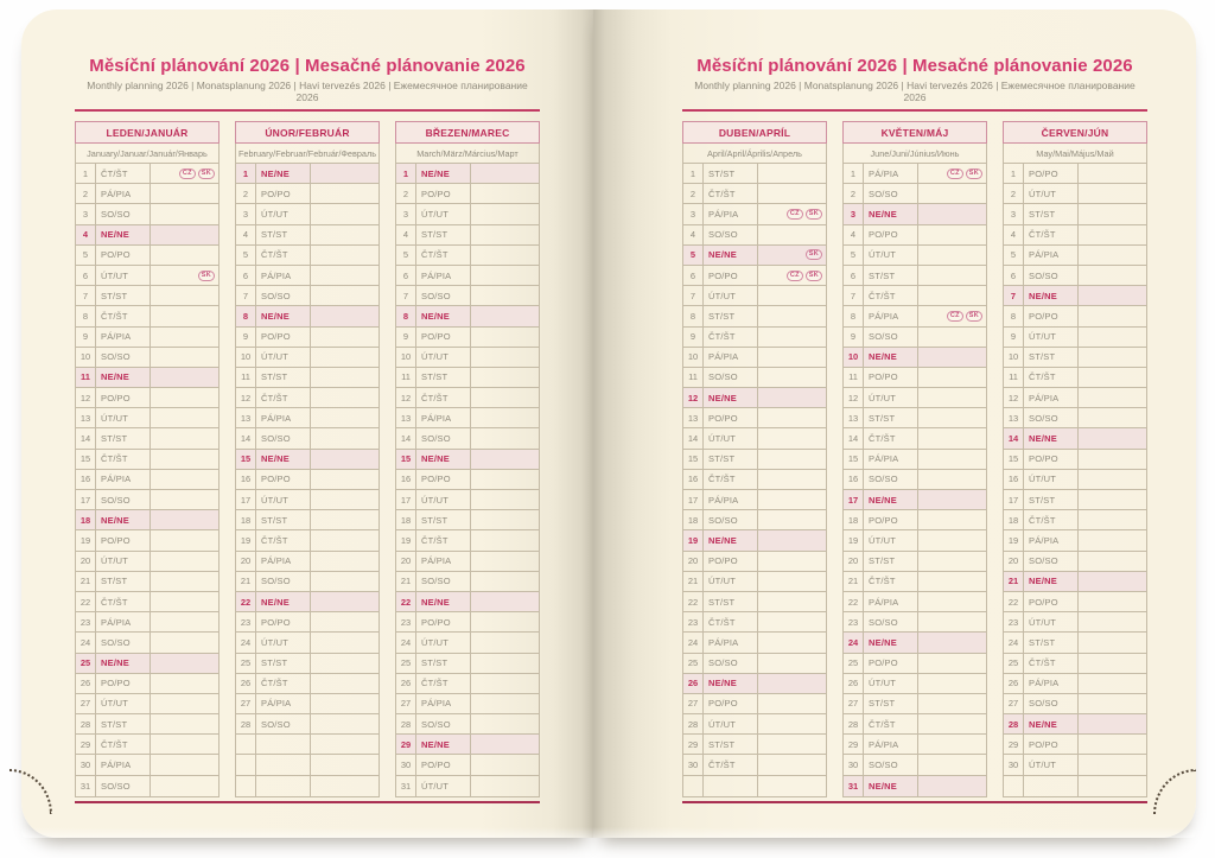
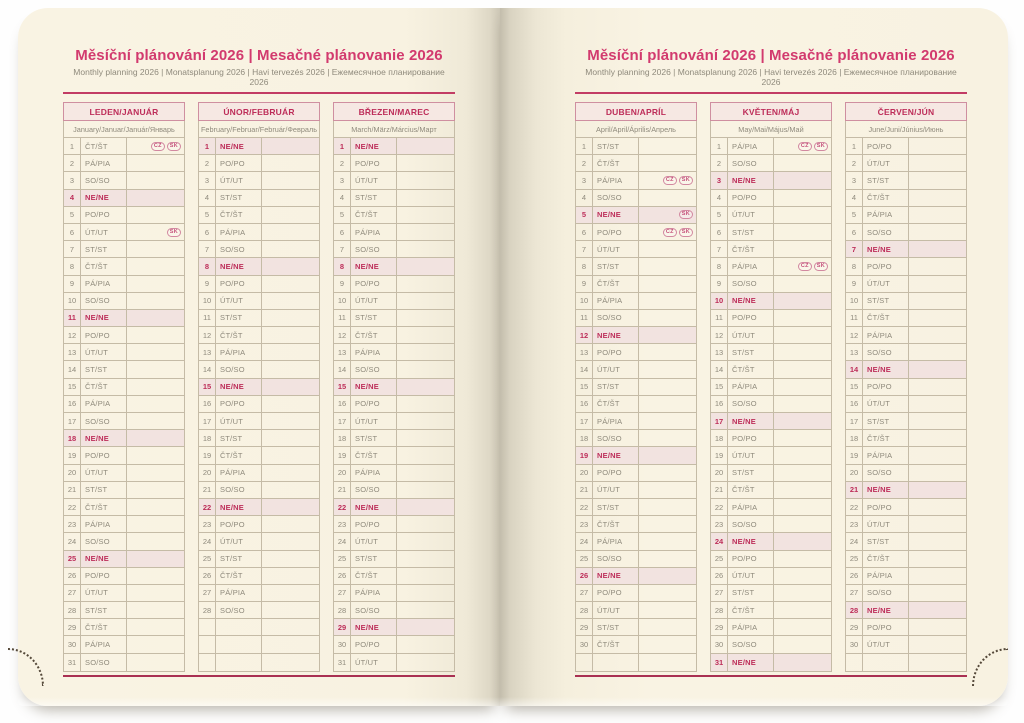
  Měsíční plánování 2026 | Mesačné plánovanie 2026
  Monthly planning 2026 | Monatsplanung 2026 | Havi tervezés 2026 | Ежемесячное планирование 2026
  LEDEN/JANUÁR
  January/Januar/Január/Январь
  1
  ČT/ŠT
  2
  PÁ/PIA
  3
  SO/SO
  4
  NE/NE
  5
  PO/PO
  6
  ÚT/UT
  7
  ST/ST
  8
  ČT/ŠT
  9
  PÁ/PIA
  10
  SO/SO
  11
  NE/NE
  12
  PO/PO
  13
  ÚT/UT
  14
  ST/ST
  15
  ČT/ŠT
  16
  PÁ/PIA
  17
  SO/SO
  18
  NE/NE
  19
  PO/PO
  20
  ÚT/UT
  21
  ST/ST
  22
  ČT/ŠT
  23
  PÁ/PIA
  24
  SO/SO
  25
  NE/NE
  26
  PO/PO
  27
  ÚT/UT
  28
  ST/ST
  29
  ČT/ŠT
  30
  PÁ/PIA
  31
  SO/SO
  ÚNOR/FEBRUÁR
  February/Februar/Február/Февраль
  1
  NE/NE
  2
  PO/PO
  3
  ÚT/UT
  4
  ST/ST
  5
  ČT/ŠT
  6
  PÁ/PIA
  7
  SO/SO
  8
  NE/NE
  9
  PO/PO
  10
  ÚT/UT
  11
  ST/ST
  12
  ČT/ŠT
  13
  PÁ/PIA
  14
  SO/SO
  15
  NE/NE
  16
  PO/PO
  17
  ÚT/UT
  18
  ST/ST
  19
  ČT/ŠT
  20
  PÁ/PIA
  21
  SO/SO
  22
  NE/NE
  23
  PO/PO
  24
  ÚT/UT
  25
  ST/ST
  26
  ČT/ŠT
  27
  PÁ/PIA
  28
  SO/SO
  BŘEZEN/MAREC
  March/März/Március/Март
  1
  NE/NE
  2
  PO/PO
  3
  ÚT/UT
  4
  ST/ST
  5
  ČT/ŠT
  6
  PÁ/PIA
  7
  SO/SO
  8
  NE/NE
  9
  PO/PO
  10
  ÚT/UT
  11
  ST/ST
  12
  ČT/ŠT
  13
  PÁ/PIA
  14
  SO/SO
  15
  NE/NE
  16
  PO/PO
  17
  ÚT/UT
  18
  ST/ST
  19
  ČT/ŠT
  20
  PÁ/PIA
  21
  SO/SO
  22
  NE/NE
  23
  PO/PO
  24
  ÚT/UT
  25
  ST/ST
  26
  ČT/ŠT
  27
  PÁ/PIA
  28
  SO/SO
  29
  NE/NE
  30
  PO/PO
  31
  ÚT/UT
  Měsíční plánování 2026 | Mesačné plánovanie 2026
  Monthly planning 2026 | Monatsplanung 2026 | Havi tervezés 2026 | Ежемесячное планирование 2026
  DUBEN/APRÍL
  April/April/Április/Апрель
  1
  ST/ST
  2
  ČT/ŠT
  3
  PÁ/PIA
  4
  SO/SO
  5
  NE/NE
  6
  PO/PO
  7
  ÚT/UT
  8
  ST/ST
  9
  ČT/ŠT
  10
  PÁ/PIA
  11
  SO/SO
  12
  NE/NE
  13
  PO/PO
  14
  ÚT/UT
  15
  ST/ST
  16
  ČT/ŠT
  17
  PÁ/PIA
  18
  SO/SO
  19
  NE/NE
  20
  PO/PO
  21
  ÚT/UT
  22
  ST/ST
  23
  ČT/ŠT
  24
  PÁ/PIA
  25
  SO/SO
  26
  NE/NE
  27
  PO/PO
  28
  ÚT/UT
  29
  ST/ST
  30
  ČT/ŠT
  KVĚTEN/MÁJ
- June/Juni/Június/Июнь
+ May/Mai/Május/Май
  1
  PÁ/PIA
  2
  SO/SO
  3
  NE/NE
  4
  PO/PO
  5
  ÚT/UT
  6
  ST/ST
  7
  ČT/ŠT
  8
  PÁ/PIA
  9
  SO/SO
  10
  NE/NE
  11
  PO/PO
  12
  ÚT/UT
  13
  ST/ST
  14
  ČT/ŠT
  15
  PÁ/PIA
  16
  SO/SO
  17
  NE/NE
  18
  PO/PO
  19
  ÚT/UT
  20
  ST/ST
  21
  ČT/ŠT
  22
  PÁ/PIA
  23
  SO/SO
  24
  NE/NE
  25
  PO/PO
  26
  ÚT/UT
  27
  ST/ST
  28
  ČT/ŠT
  29
  PÁ/PIA
  30
  SO/SO
  31
  NE/NE
  ČERVEN/JÚN
- May/Mai/Május/Май
+ June/Juni/Június/Июнь
  1
  PO/PO
  2
  ÚT/UT
  3
  ST/ST
  4
  ČT/ŠT
  5
  PÁ/PIA
  6
  SO/SO
  7
  NE/NE
  8
  PO/PO
  9
  ÚT/UT
  10
  ST/ST
  11
  ČT/ŠT
  12
  PÁ/PIA
  13
  SO/SO
  14
  NE/NE
  15
  PO/PO
  16
  ÚT/UT
  17
  ST/ST
  18
  ČT/ŠT
  19
  PÁ/PIA
  20
  SO/SO
  21
  NE/NE
  22
  PO/PO
  23
  ÚT/UT
  24
  ST/ST
  25
  ČT/ŠT
  26
  PÁ/PIA
  27
  SO/SO
  28
  NE/NE
  29
  PO/PO
  30
  ÚT/UT
